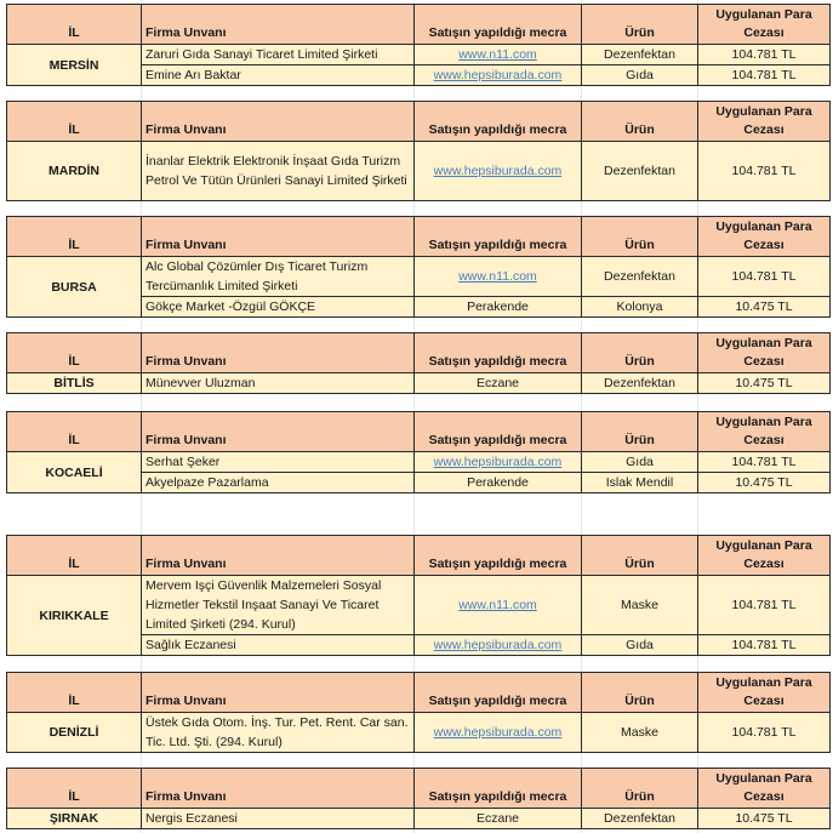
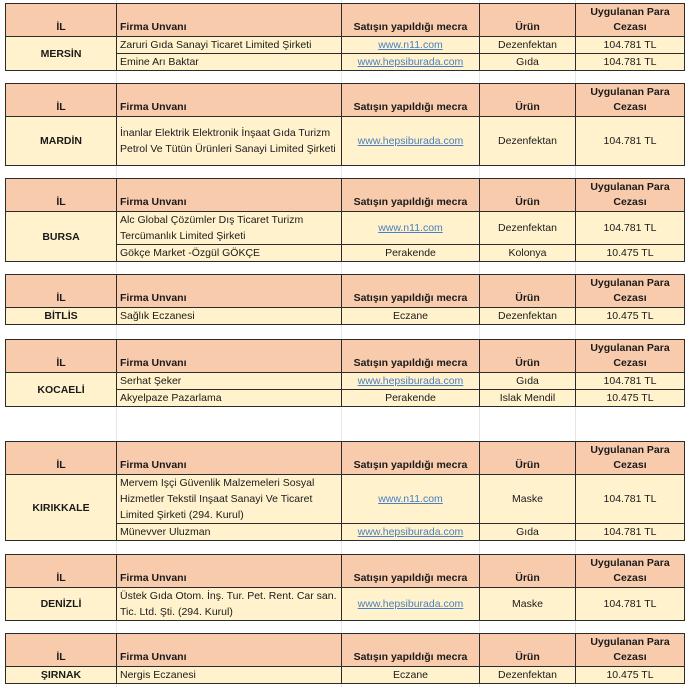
  İL	Firma Unvanı	Satışın yapıldığı mecra	Ürün	Uygulanan Para Cezası
  MERSİN	Zaruri Gıda Sanayi Ticaret Limited Şirketi	www.n11.com	Dezenfektan	104.781 TL
  Emine Arı Baktar	www.hepsiburada.com	Gıda	104.781 TL
  İL	Firma Unvanı	Satışın yapıldığı mecra	Ürün	Uygulanan Para Cezası
  MARDİN	İnanlar Elektrik Elektronik İnşaat Gıda Turizm Petrol Ve Tütün Ürünleri Sanayi Limited Şirketi	www.hepsiburada.com	Dezenfektan	104.781 TL
  İL	Firma Unvanı	Satışın yapıldığı mecra	Ürün	Uygulanan Para Cezası
  BURSA	Alc Global Çözümler Dış Ticaret Turizm Tercümanlık Limited Şirketi	www.n11.com	Dezenfektan	104.781 TL
  Gökçe Market -Özgül GÖKÇE	Perakende	Kolonya	10.475 TL
  İL	Firma Unvanı	Satışın yapıldığı mecra	Ürün	Uygulanan Para Cezası
- BİTLİS	Münevver Uluzman	Eczane	Dezenfektan	10.475 TL
+ BİTLİS	Sağlık Eczanesi	Eczane	Dezenfektan	10.475 TL
  İL	Firma Unvanı	Satışın yapıldığı mecra	Ürün	Uygulanan Para Cezası
  KOCAELİ	Serhat Şeker	www.hepsiburada.com	Gıda	104.781 TL
  Akyelpaze Pazarlama	Perakende	Islak Mendil	10.475 TL
  İL	Firma Unvanı	Satışın yapıldığı mecra	Ürün	Uygulanan Para Cezası
  KIRIKKALE	Mervem Işçi Güvenlik Malzemeleri Sosyal Hizmetler Tekstil Inşaat Sanayi Ve Ticaret Limited Şirketi (294. Kurul)	www.n11.com	Maske	104.781 TL
- Sağlık Eczanesi	www.hepsiburada.com	Gıda	104.781 TL
+ Münevver Uluzman	www.hepsiburada.com	Gıda	104.781 TL
  İL	Firma Unvanı	Satışın yapıldığı mecra	Ürün	Uygulanan Para Cezası
  DENİZLİ	Üstek Gıda Otom. İnş. Tur. Pet. Rent. Car san. Tic. Ltd. Şti. (294. Kurul)	www.hepsiburada.com	Maske	104.781 TL
  İL	Firma Unvanı	Satışın yapıldığı mecra	Ürün	Uygulanan Para Cezası
  ŞIRNAK	Nergis Eczanesi	Eczane	Dezenfektan	10.475 TL
